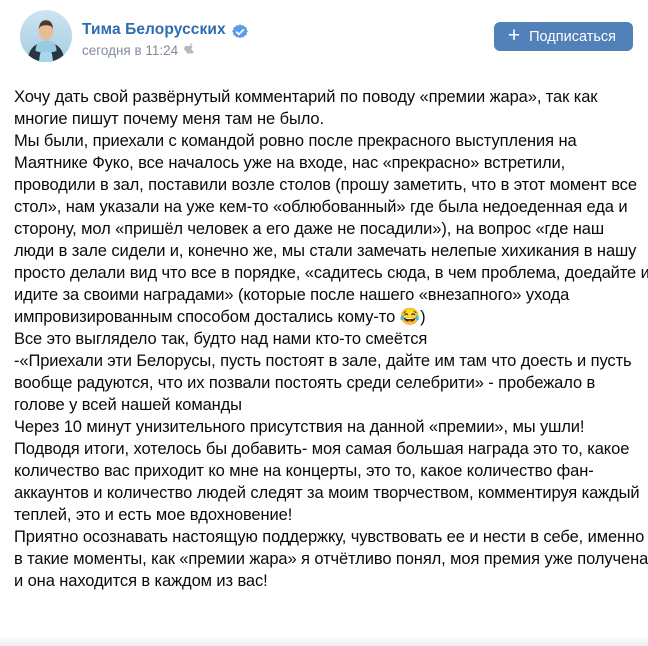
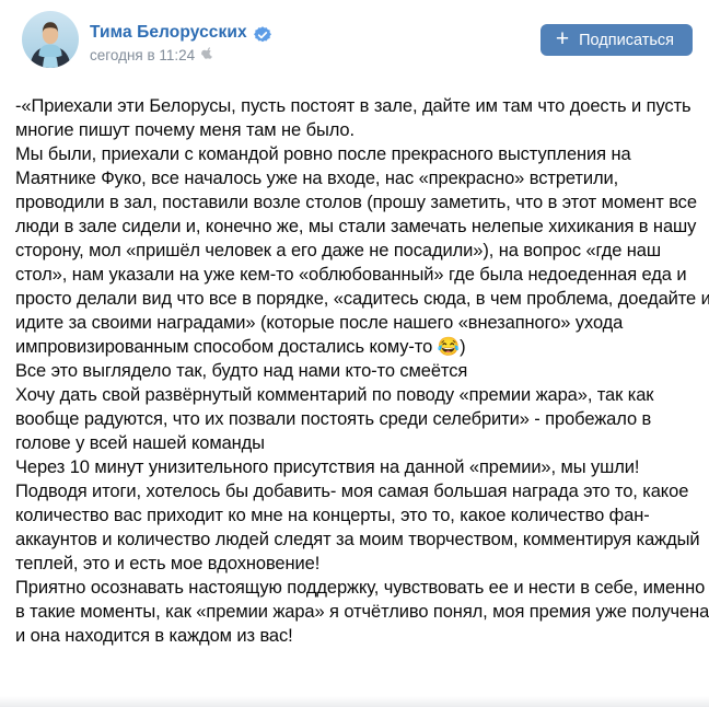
  Тима Белорусских
  сегодня в 11:24
  +
  Подписаться
- Хочу дать свой развёрнутый комментарий по поводу «премии жара», так как
+ -«Приехали эти Белорусы, пусть постоят в зале, дайте им там что доесть и пусть
  многие пишут почему меня там не было.
  Мы были, приехали с командой ровно после прекрасного выступления на
  Маятнике Фуко, все началось уже на входе, нас «прекрасно» встретили,
  проводили в зал, поставили возле столов (прошу заметить, что в этот момент все
- стол», нам указали на уже кем-то «облюбованный» где была недоеденная еда и
+ люди в зале сидели и, конечно же, мы стали замечать нелепые хихикания в нашу
  сторону, мол «пришёл человек а его даже не посадили»), на вопрос «где наш
- люди в зале сидели и, конечно же, мы стали замечать нелепые хихикания в нашу
+ стол», нам указали на уже кем-то «облюбованный» где была недоеденная еда и
  просто делали вид что все в порядке, «садитесь сюда, в чем проблема, доедайте и
  идите за своими наградами» (которые после нашего «внезапного» ухода
  импровизированным способом достались кому-то 😂)
  Все это выглядело так, будто над нами кто-то смеётся
- -«Приехали эти Белорусы, пусть постоят в зале, дайте им там что доесть и пусть
+ Хочу дать свой развёрнутый комментарий по поводу «премии жара», так как
  вообще радуются, что их позвали постоять среди селебрити» - пробежало в
  голове у всей нашей команды
  Через 10 минут унизительного присутствия на данной «премии», мы ушли!
  Подводя итоги, хотелось бы добавить- моя самая большая награда это то, какое
  количество вас приходит ко мне на концерты, это то, какое количество фан-
  аккаунтов и количество людей следят за моим творчеством, комментируя каждый
  теплей, это и есть мое вдохновение!
  Приятно осознавать настоящую поддержку, чувствовать ее и нести в себе, именно
  в такие моменты, как «премии жара» я отчётливо понял, моя премия уже получена
  и она находится в каждом из вас!
